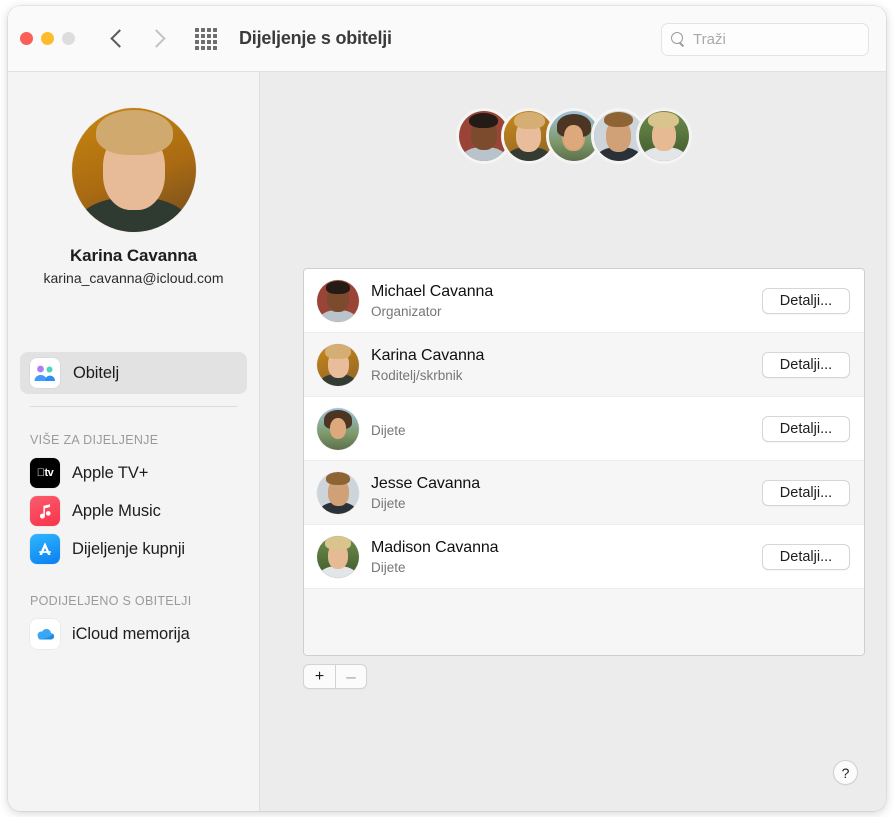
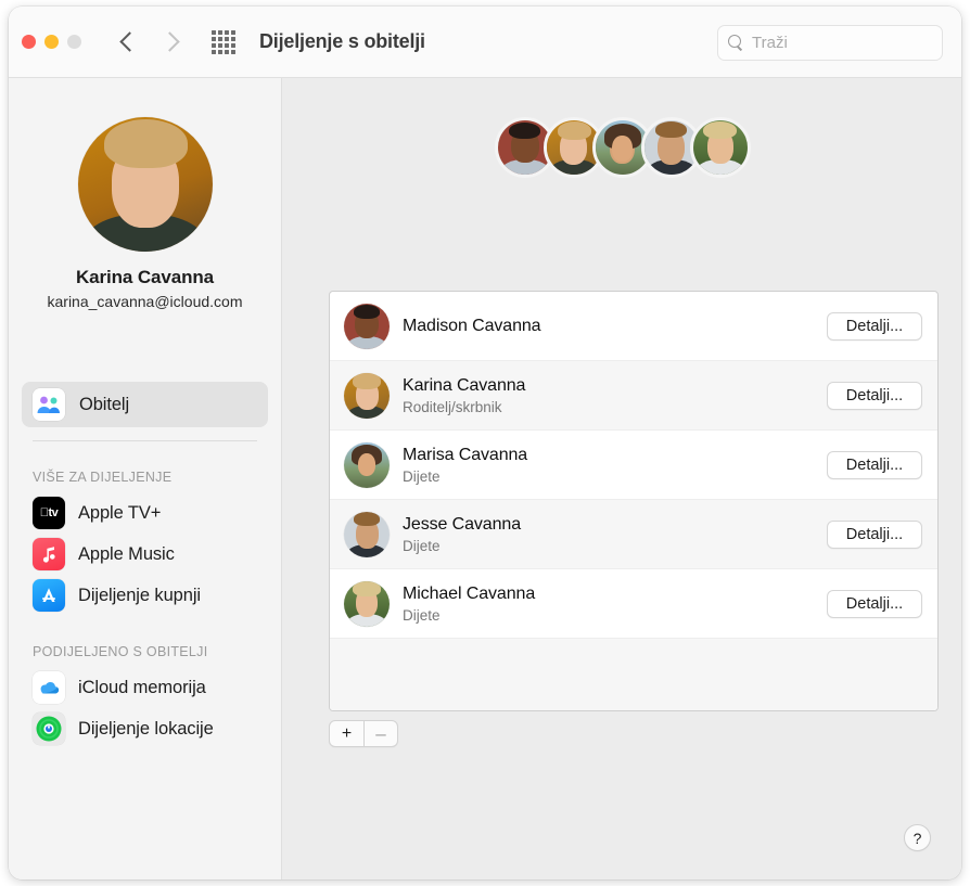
  Dijeljenje s obitelji
  Traži
  Karina Cavanna
  karina_cavanna@icloud.com
  Obitelj
  VIŠE ZA DIJELJENJE
  tv
  Apple TV+
  Apple Music
  Dijeljenje kupnji
  PODIJELJENO S OBITELJI
  iCloud memorija
+ Dijeljenje lokacije
- Michael Cavanna
+ Madison Cavanna
- Organizator
  Detalji...
  Karina Cavanna
  Roditelj/skrbnik
  Detalji...
+ Marisa Cavanna
  Dijete
  Detalji...
  Jesse Cavanna
  Dijete
  Detalji...
- Madison Cavanna
+ Michael Cavanna
  Dijete
  Detalji...
  +
  –
  ?
